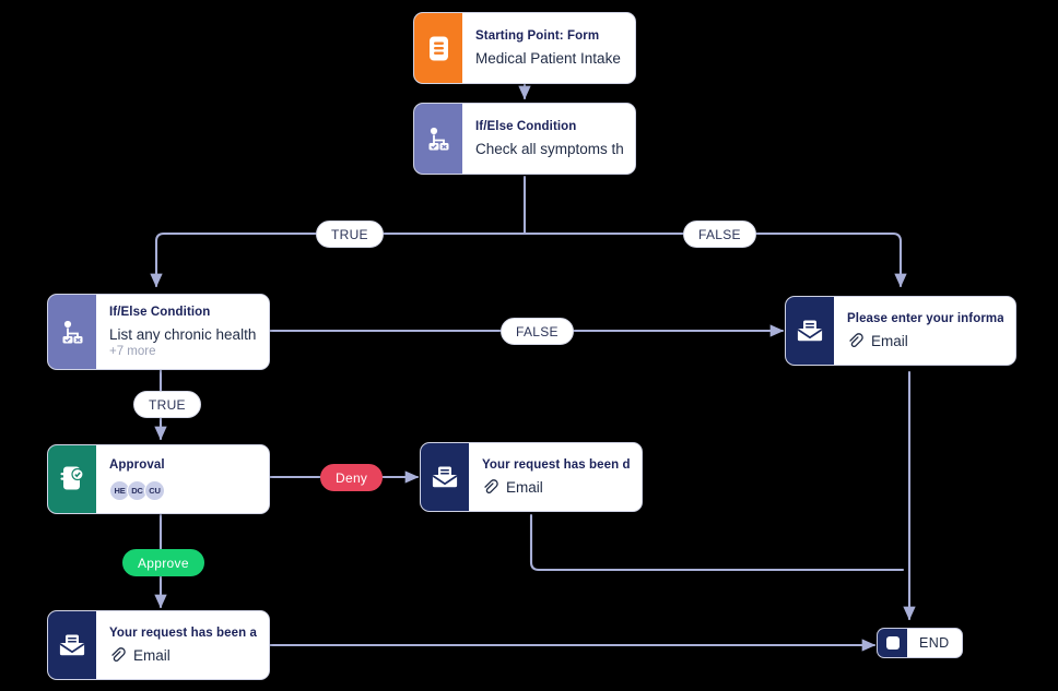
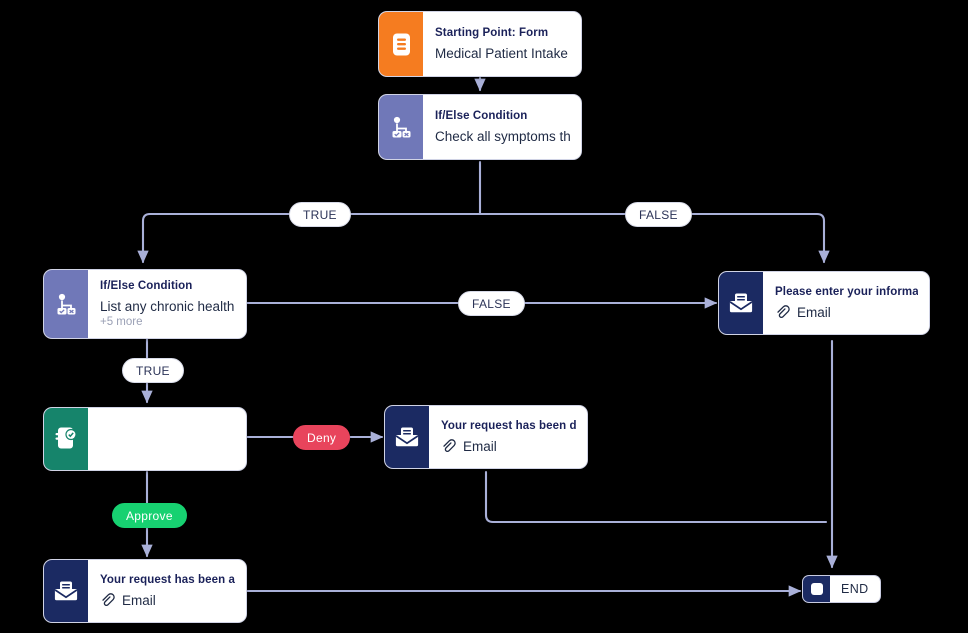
  Starting Point: Form
  Medical Patient Intake
  If/Else Condition
  Check all symptoms th
  If/Else Condition
  List any chronic health
- +7 more
+ +5 more
- Approval
- HE
- DC
- CU
  Please enter your informa
  Email
  Your request has been d
  Email
  Your request has been a
  Email
  END
  TRUE
  FALSE
  FALSE
  TRUE
  Deny
  Approve
